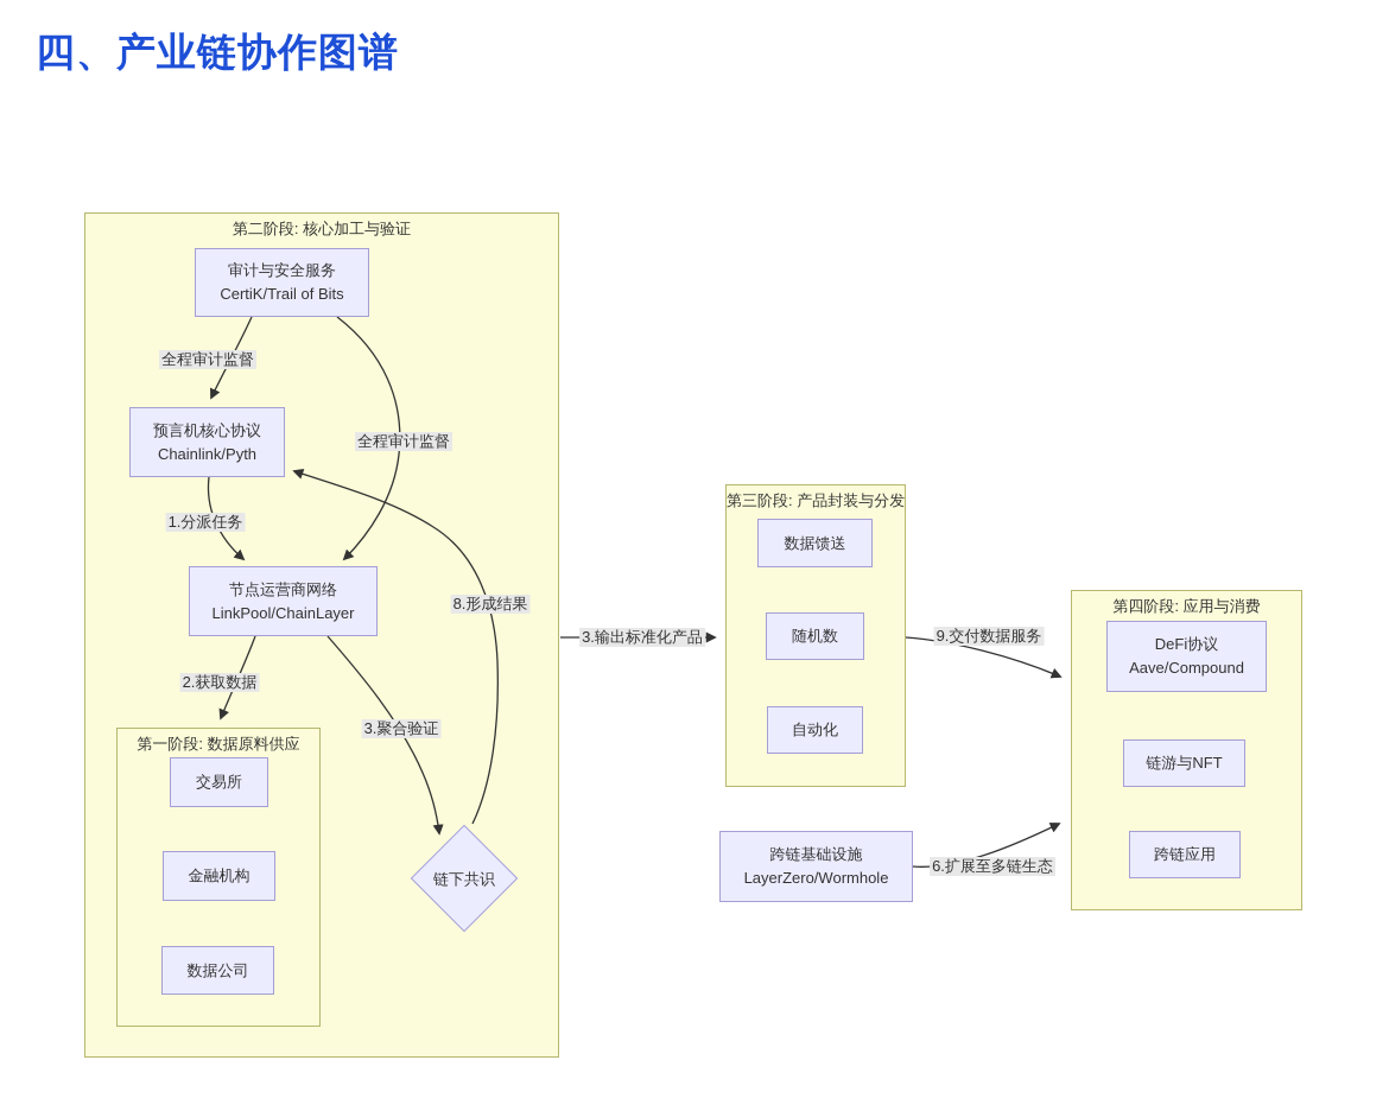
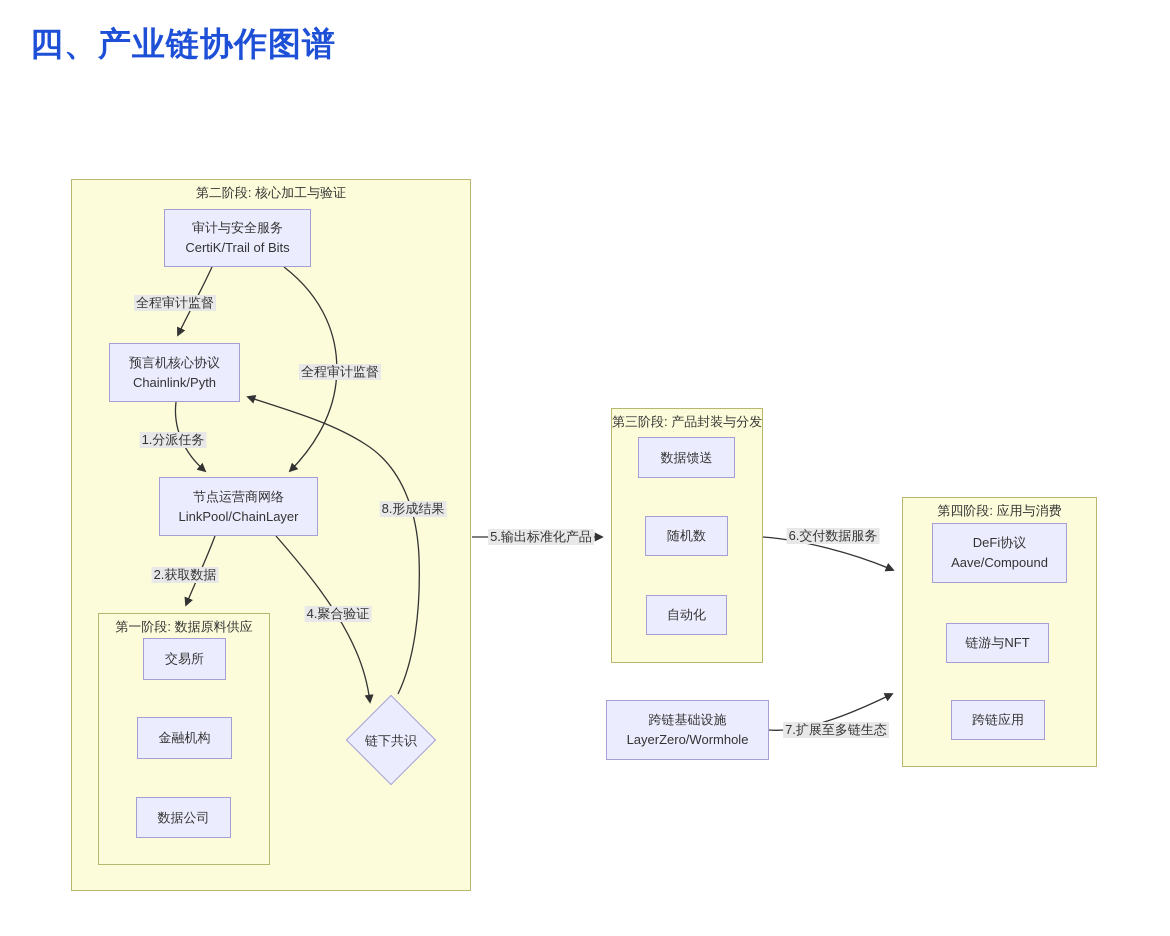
  四、产业链协作图谱
  第二阶段: 核心加工与验证
  第一阶段: 数据原料供应
  第三阶段: 产品封装与分发
  第四阶段: 应用与消费
  审计与安全服务
  CertiK/Trail of Bits
  预言机核心协议
  Chainlink/Pyth
  节点运营商网络
  LinkPool/ChainLayer
  交易所
  金融机构
  数据公司
  链下共识
  数据馈送
  随机数
  自动化
  DeFi协议
  Aave/Compound
  链游与NFT
  跨链应用
  跨链基础设施
  LayerZero/Wormhole
  全程审计监督
  全程审计监督
  1.分派任务
  2.获取数据
- 3.聚合验证
+ 4.聚合验证
  8.形成结果
- 3.输出标准化产品
+ 5.输出标准化产品
- 9.交付数据服务
+ 6.交付数据服务
- 6.扩展至多链生态
+ 7.扩展至多链生态
